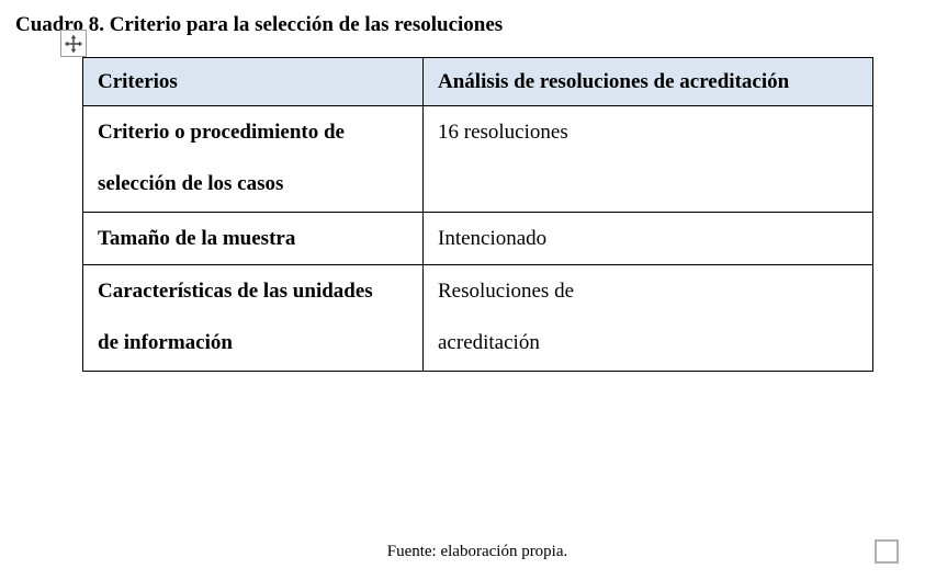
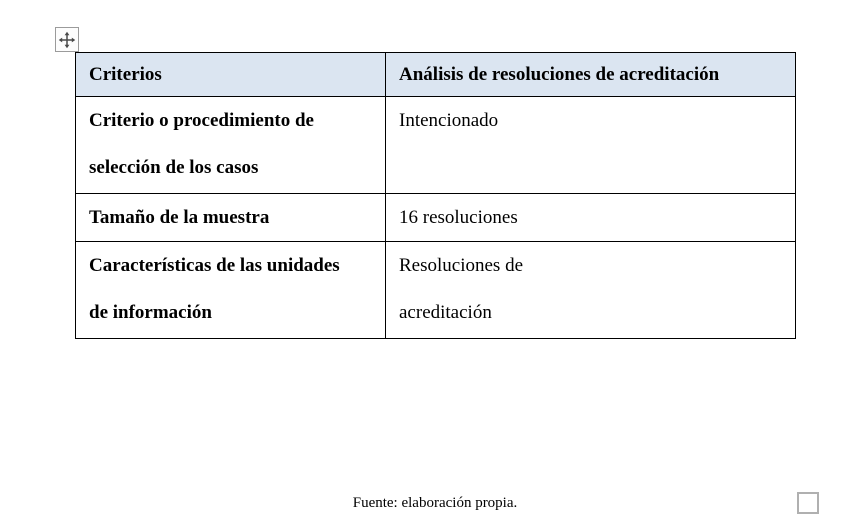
- Cuadro 8. Criterio para la selección de las resoluciones
  Criterios	Análisis de resoluciones de acreditación
- Criterio o procedimiento de selección de los casos	16 resoluciones
+ Criterio o procedimiento de selección de los casos	Intencionado
- Tamaño de la muestra	Intencionado
+ Tamaño de la muestra	16 resoluciones
  Características de las unidades de información	Resoluciones de acreditación
  Fuente: elaboración propia.
